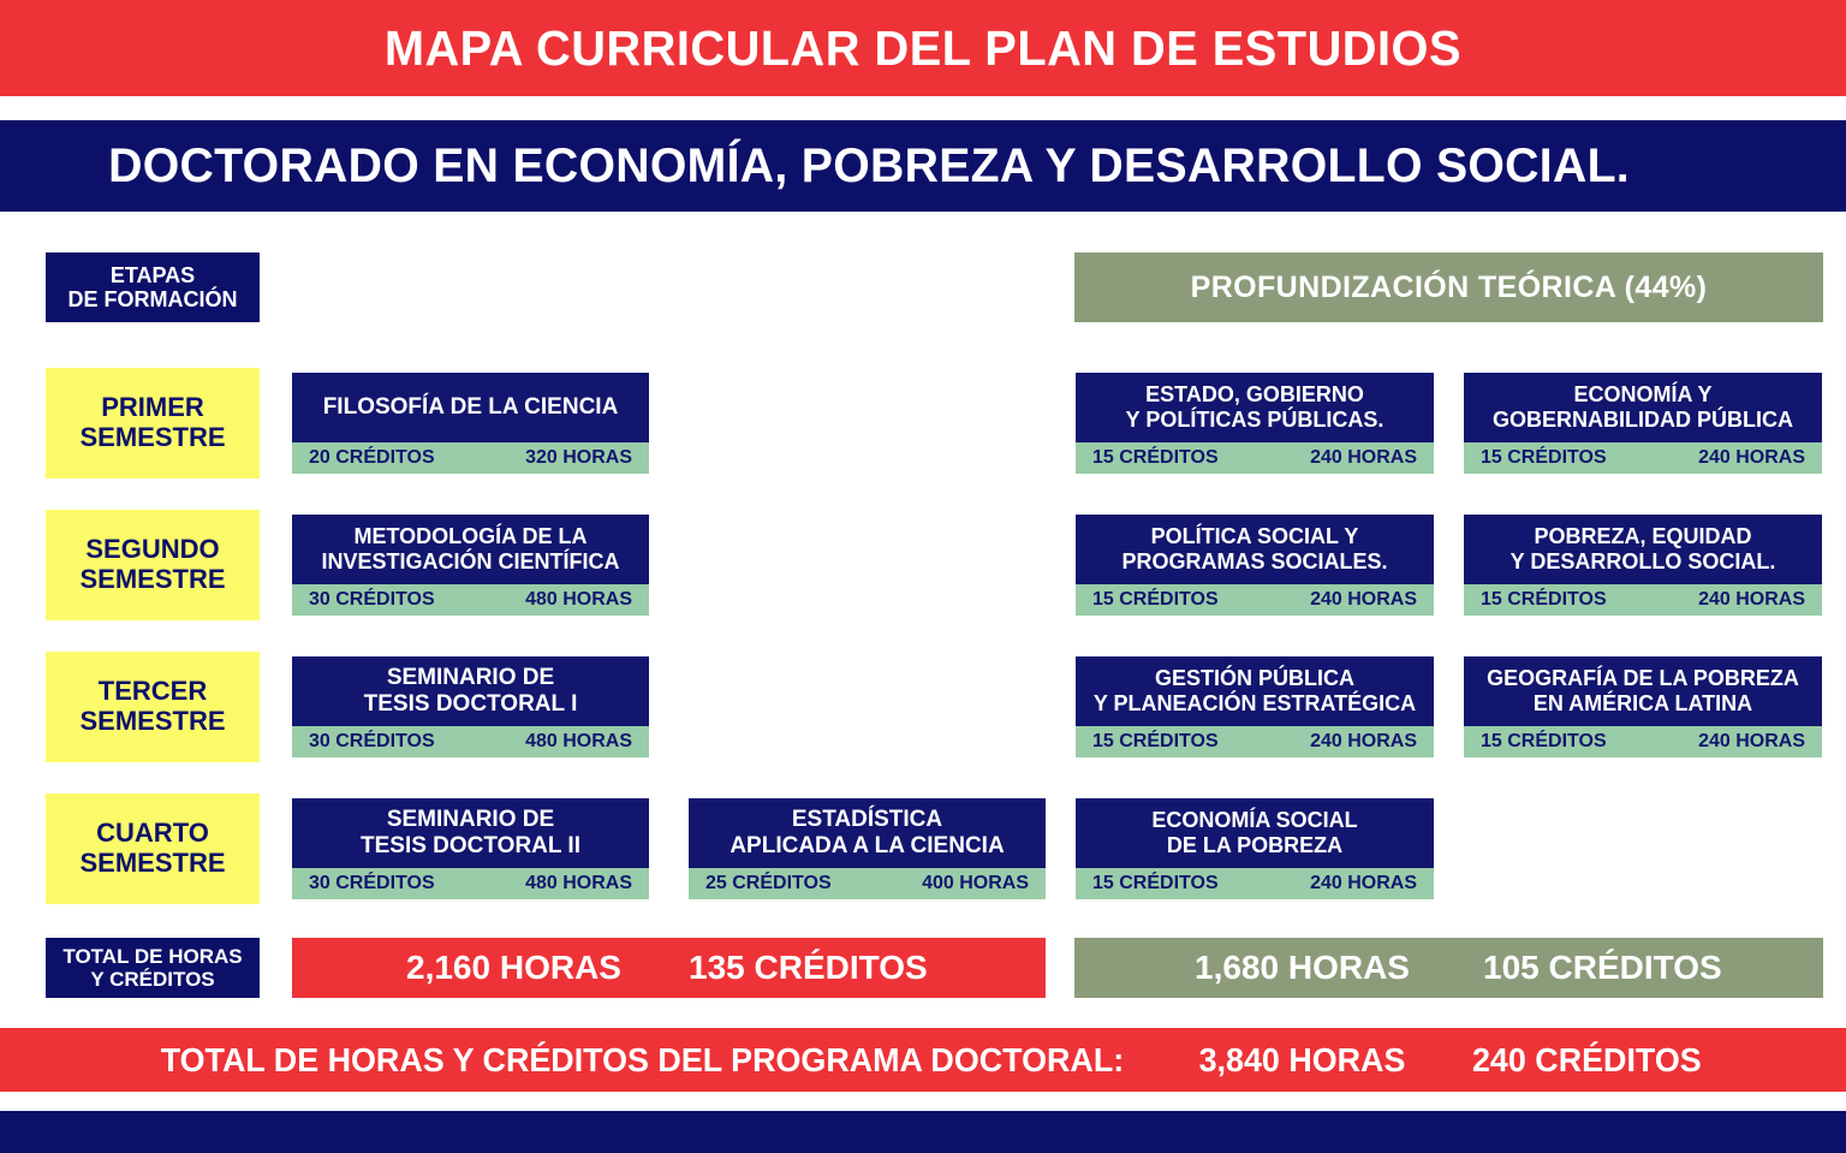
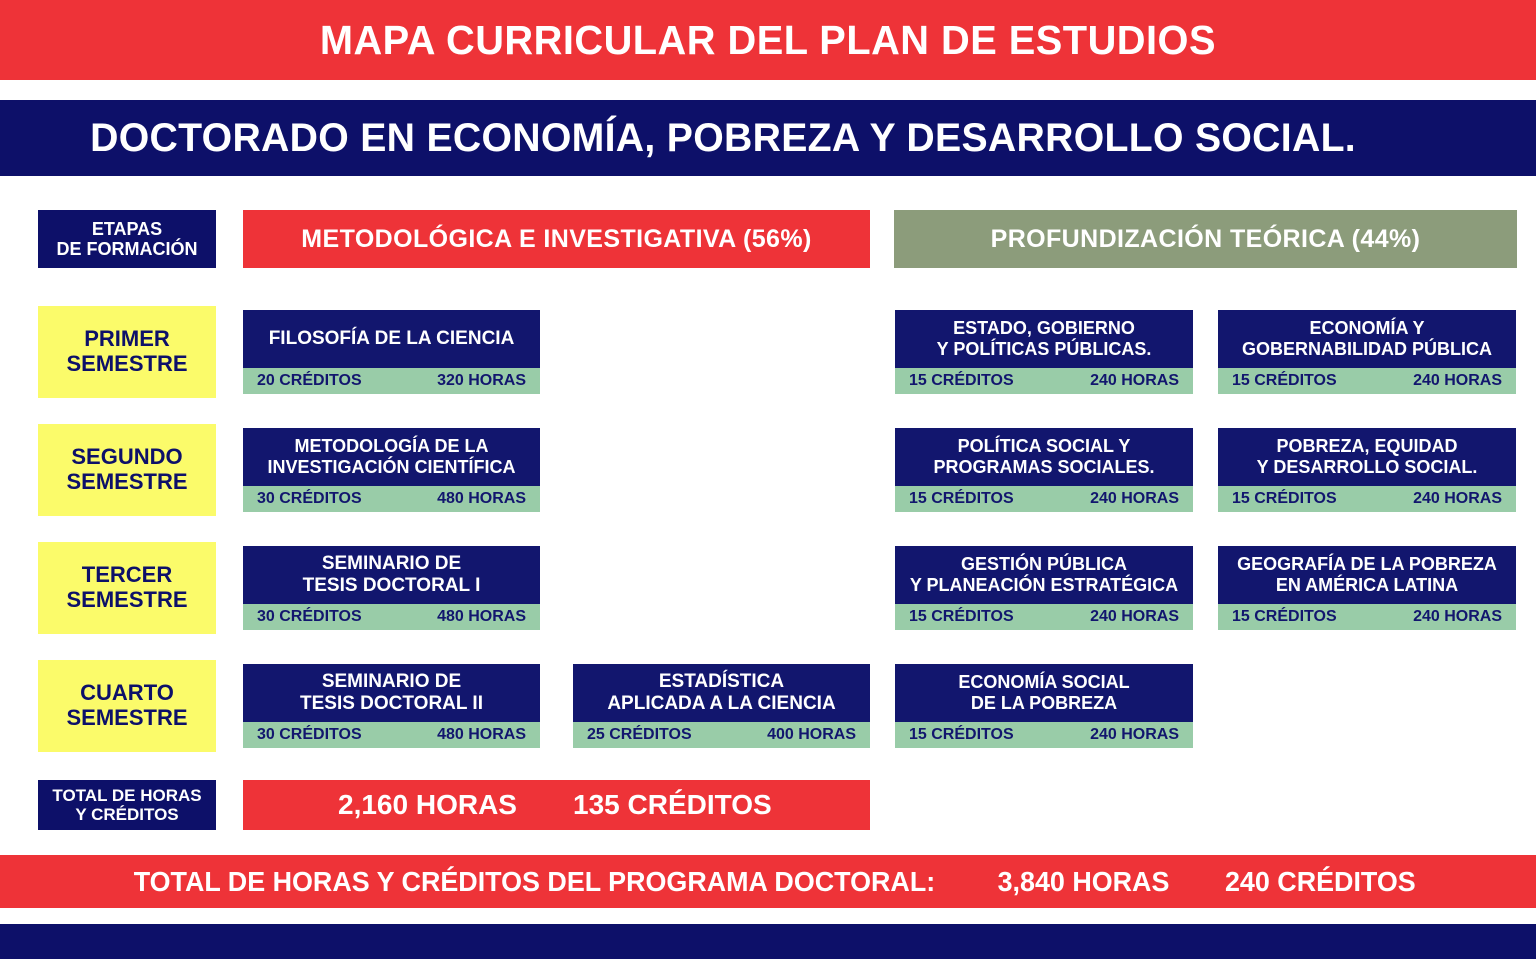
  MAPA CURRICULAR DEL PLAN DE ESTUDIOS
  DOCTORADO EN ECONOMÍA, POBREZA Y DESARROLLO SOCIAL.
  ETAPAS
  DE FORMACIÓN
+ METODOLÓGICA E INVESTIGATIVA (56%)
  PROFUNDIZACIÓN TEÓRICA (44%)
  PRIMER
  SEMESTRE
  FILOSOFÍA DE LA CIENCIA
  20 CRÉDITOS
  320 HORAS
  ESTADO, GOBIERNO
  Y POLÍTICAS PÚBLICAS.
  15 CRÉDITOS
  240 HORAS
  ECONOMÍA Y
  GOBERNABILIDAD PÚBLICA
  15 CRÉDITOS
  240 HORAS
  SEGUNDO
  SEMESTRE
  METODOLOGÍA DE LA
  INVESTIGACIÓN CIENTÍFICA
  30 CRÉDITOS
  480 HORAS
  POLÍTICA SOCIAL Y
  PROGRAMAS SOCIALES.
  15 CRÉDITOS
  240 HORAS
  POBREZA, EQUIDAD
  Y DESARROLLO SOCIAL.
  15 CRÉDITOS
  240 HORAS
  TERCER
  SEMESTRE
  SEMINARIO DE
  TESIS DOCTORAL I
  30 CRÉDITOS
  480 HORAS
  GESTIÓN PÚBLICA
  Y PLANEACIÓN ESTRATÉGICA
  15 CRÉDITOS
  240 HORAS
  GEOGRAFÍA DE LA POBREZA
  EN AMÉRICA LATINA
  15 CRÉDITOS
  240 HORAS
  CUARTO
  SEMESTRE
  SEMINARIO DE
  TESIS DOCTORAL II
  30 CRÉDITOS
  480 HORAS
  ESTADÍSTICA
  APLICADA A LA CIENCIA
  25 CRÉDITOS
  400 HORAS
  ECONOMÍA SOCIAL
  DE LA POBREZA
  15 CRÉDITOS
  240 HORAS
  TOTAL DE HORAS
  Y CRÉDITOS
  2,160 HORAS
  135 CRÉDITOS
- 1,680 HORAS
- 105 CRÉDITOS
  TOTAL DE HORAS Y CRÉDITOS DEL PROGRAMA DOCTORAL:
  3,840 HORAS
  240 CRÉDITOS
